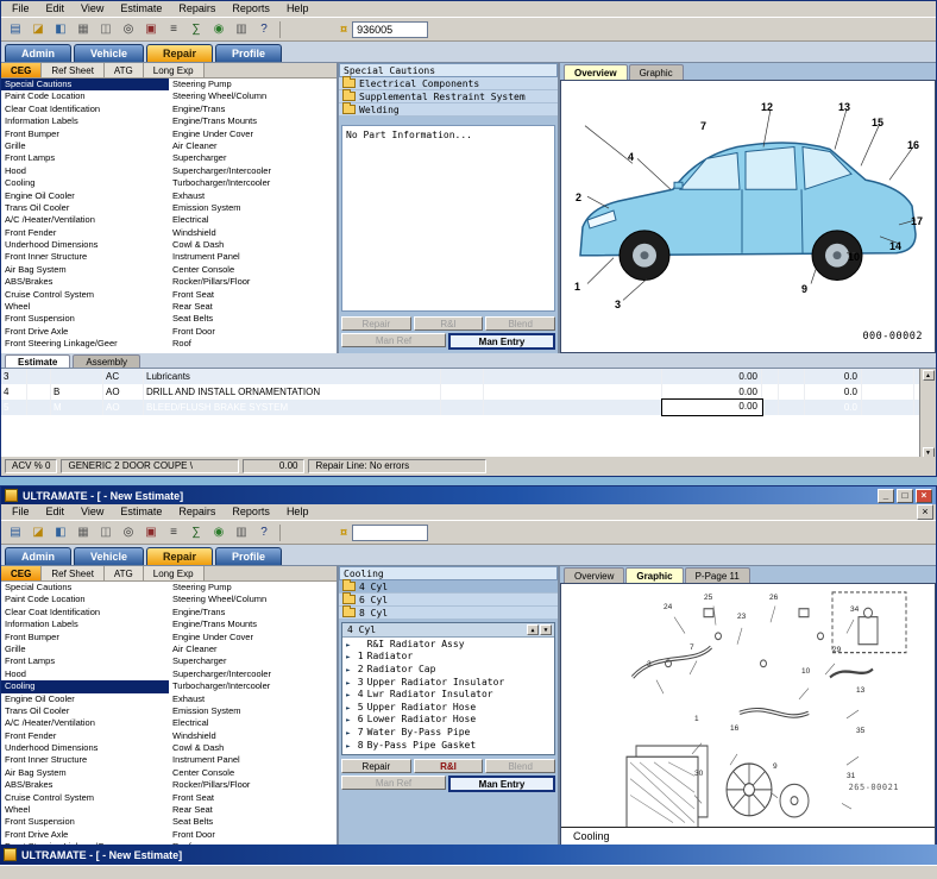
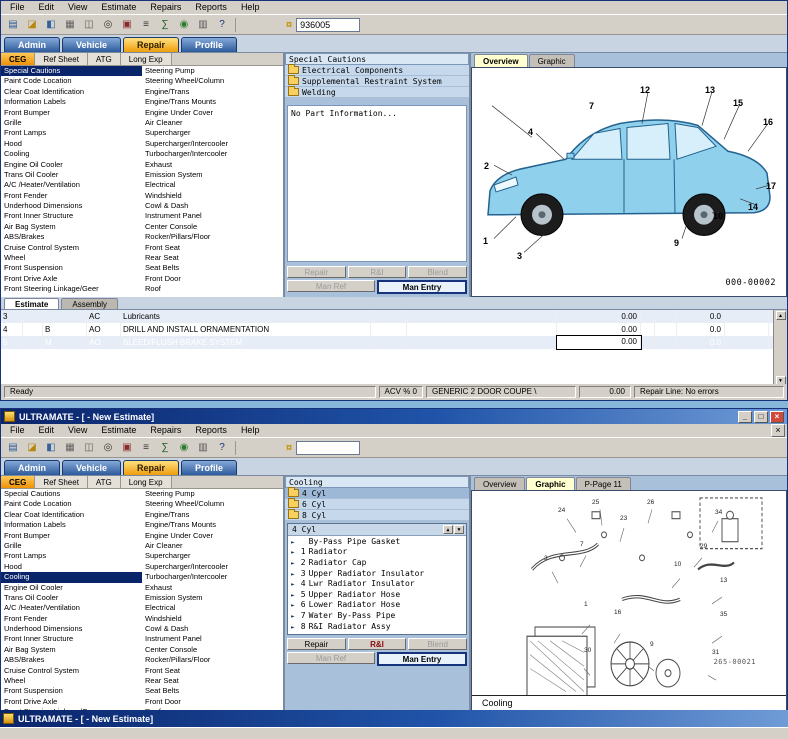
  File
  Edit
  View
  Estimate
  Repairs
  Reports
  Help
  ▤
  ◪
  ◧
  ▦
  ◫
  ◎
  ▣
  ≡
  ∑
  ◉
  ▥
  ?
  ¤
  936005
  Admin
  Vehicle
  Repair
  Profile
  CEG
  Ref Sheet
  ATG
  Long Exp
  Special Cautions
  Paint Code Location
  Clear Coat Identification
  Information Labels
  Front Bumper
  Grille
  Front Lamps
  Hood
  Cooling
  Engine Oil Cooler
  Trans Oil Cooler
  A/C /Heater/Ventilation
  Front Fender
  Underhood Dimensions
  Front Inner Structure
  Air Bag System
  ABS/Brakes
  Cruise Control System
  Wheel
  Front Suspension
  Front Drive Axle
  Front Steering Linkage/Geer
  Steering Pump
  Steering Wheel/Column
  Engine/Trans
  Engine/Trans Mounts
  Engine Under Cover
  Air Cleaner
  Supercharger
  Supercharger/Intercooler
  Turbocharger/Intercooler
  Exhaust
  Emission System
  Electrical
  Windshield
  Cowl & Dash
  Instrument Panel
  Center Console
  Rocker/Pillars/Floor
  Front Seat
  Rear Seat
  Seat Belts
  Front Door
  Roof
  Special Cautions
  Electrical Components
  Supplemental Restraint System
  Welding
  No Part Information...
  Repair
  R&I
  Blend
  Man Ref
  Man Entry
  Overview
  Graphic
  1
  2
  3
  4
  7
  9
  10
  12
  13
  14
  15
  16
  17
  000-00002
  Estimate
  Assembly
  3
  AC
  Lubricants
  0.00
  0.0
  4
  B
  AO
  DRILL AND INSTALL ORNAMENTATION
  0.00
  0.0
  M
  0.00
+ Ready
  ACV % 0
  GENERIC 2 DOOR COUPE \
  0.00
  Repair Line: No errors
  ULTRAMATE - [ - New Estimate]
  _
  □
  ×
  File
  Edit
  View
  Estimate
  Repairs
  Reports
  Help
  ×
  ▤
  ◪
  ◧
  ▦
  ◫
  ◎
  ▣
  ≡
  ∑
  ◉
  ▥
  ?
  ¤
  Admin
  Vehicle
  Repair
  Profile
  CEG
  Ref Sheet
  ATG
  Long Exp
  Special Cautions
  Paint Code Location
  Clear Coat Identification
  Information Labels
  Front Bumper
  Grille
  Front Lamps
  Hood
  Cooling
  Engine Oil Cooler
  Trans Oil Cooler
  A/C /Heater/Ventilation
  Front Fender
  Underhood Dimensions
  Front Inner Structure
  Air Bag System
  ABS/Brakes
  Cruise Control System
  Wheel
  Front Suspension
  Front Drive Axle
  Steering Pump
  Steering Wheel/Column
  Engine/Trans
  Engine/Trans Mounts
  Engine Under Cover
  Air Cleaner
  Supercharger
  Supercharger/Intercooler
  Turbocharger/Intercooler
  Exhaust
  Emission System
  Electrical
  Windshield
  Cowl & Dash
  Instrument Panel
  Center Console
  Rocker/Pillars/Floor
  Front Seat
  Rear Seat
  Seat Belts
  Front Door
  Cooling
  4 Cyl
  6 Cyl
  8 Cyl
  4 Cyl
- R&I Radiator Assy
+ By-Pass Pipe Gasket
  1
  Radiator
  2
  Radiator Cap
  3
  Upper Radiator Insulator
  4
  Lwr Radiator Insulator
  5
  Upper Radiator Hose
  6
  Lower Radiator Hose
  7
  Water By-Pass Pipe
  8
- By-Pass Pipe Gasket
+ R&I Radiator Assy
  Repair
  R&I
  Blend
  Man Ref
  Man Entry
  Overview
  Graphic
  P-Page 11
  265-00021
  Cooling
  ULTRAMATE - [ - New Estimate]
